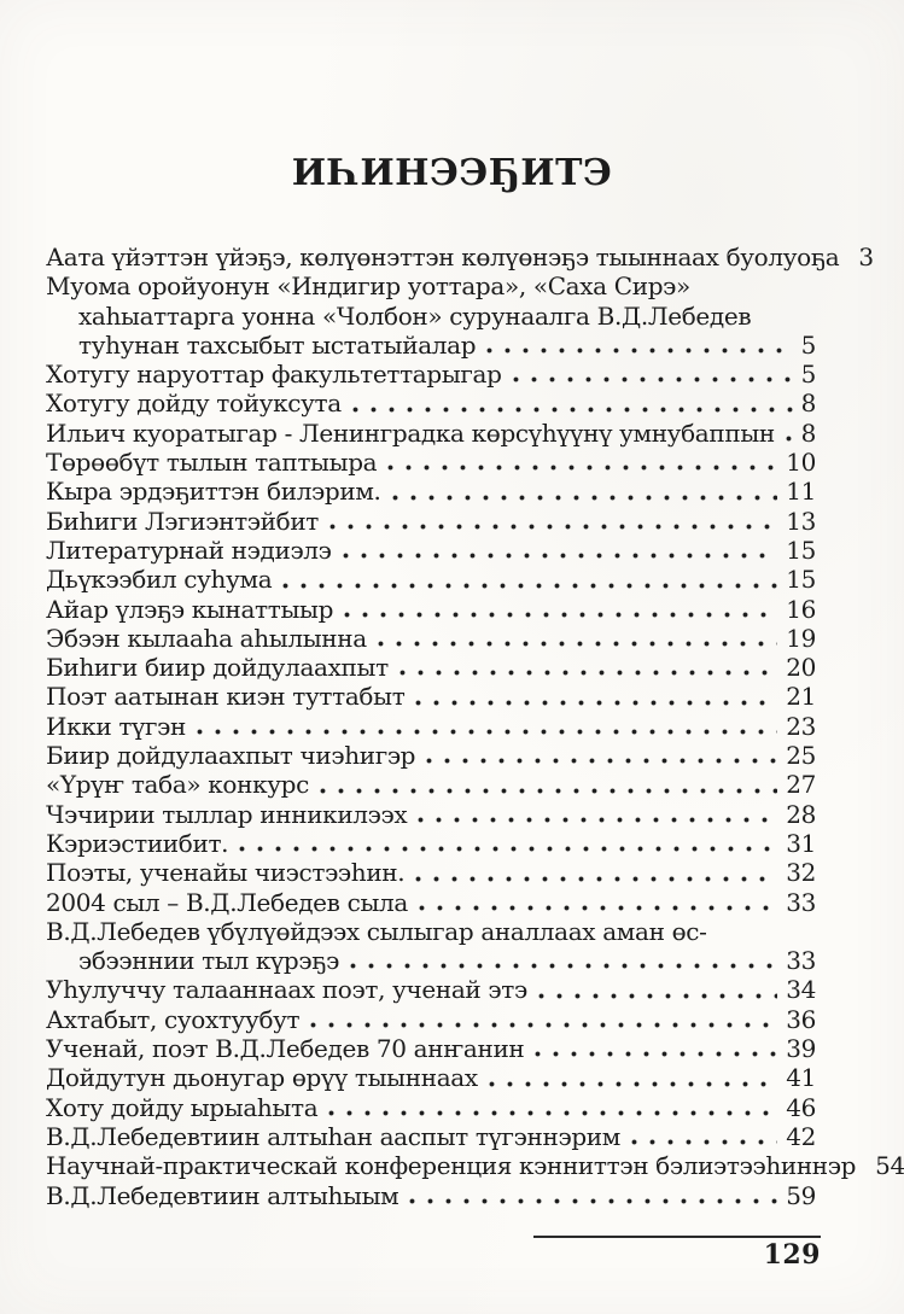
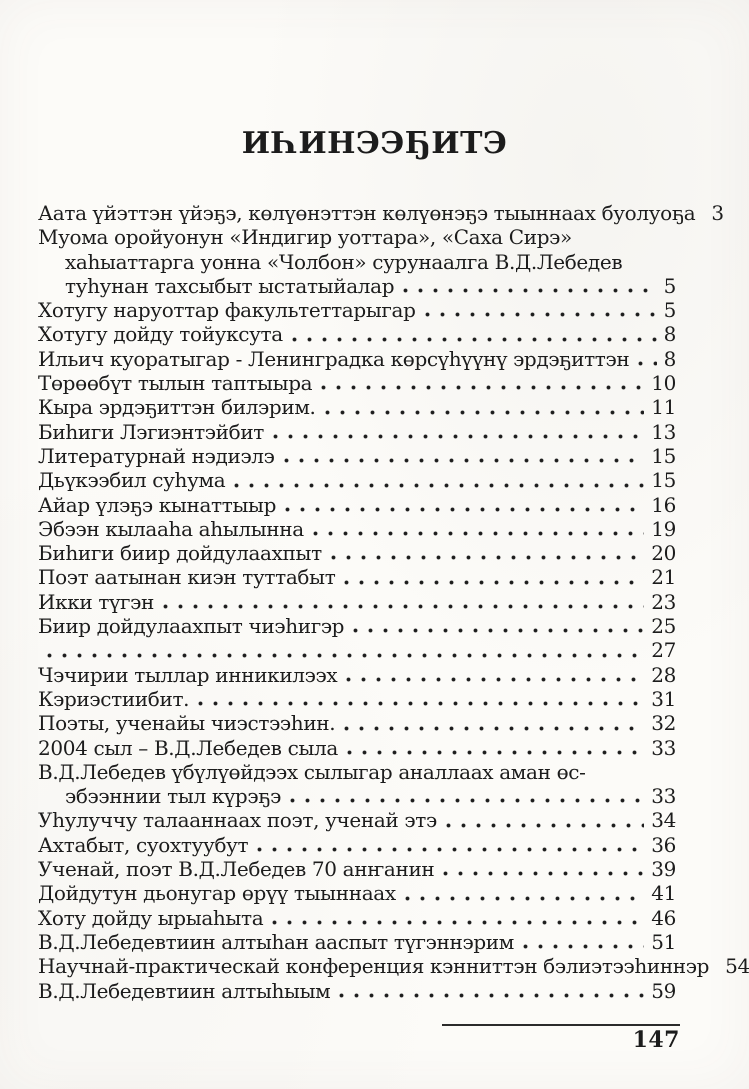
  ИҺИНЭЭҔИТЭ
  Аата үйэттэн үйэҕэ, көлүөнэттэн көлүөнэҕэ тыыннаах буолуоҕа
  3
  Муома оройуонун «Индигир уоттара», «Саха Сирэ»
  хаһыаттарга уонна «Чолбон» сурунаалга В.Д.Лебедев
  туһунан тахсыбыт ыстатыйалар
  5
  Хотугу наруоттар факультеттарыгар
  5
  Хотугу дойду тойуксута
  8
- Ильич куоратыгар - Ленинградка көрсүһүүнү умнубаппын
+ Ильич куоратыгар - Ленинградка көрсүһүүнү эрдэҕиттэн
  8
  Төрөөбүт тылын таптыыра
  10
  Кыра эрдэҕиттэн билэрим.
  11
  Биһиги Лэгиэнтэйбит
  13
  Литературнай нэдиэлэ
  15
  Дьүкээбил суһума
  15
  Айар үлэҕэ кынаттыыр
  16
  Эбээн кылааһа аһылынна
  19
  Биһиги биир дойдулаахпыт
  20
  Поэт аатынан киэн туттабыт
  21
  Икки түгэн
  23
  Биир дойдулаахпыт чиэһигэр
  25
- «Үрүҥ таба» конкурс
  27
  Чэчирии тыллар инникилээх
  28
  Кэриэстиибит.
  31
  Поэты, ученайы чиэстээһин.
  32
  2004 сыл – В.Д.Лебедев сыла
  33
  В.Д.Лебедев үбүлүөйдээх сылыгар аналлаах аман өс-
  эбээннии тыл күрэҕэ
  33
  Уһулуччу талааннаах поэт, ученай этэ
  34
  Ахтабыт, суохтуубут
  36
  Ученай, поэт В.Д.Лебедев 70 анҥанин
  39
  Дойдутун дьонугар өрүү тыыннаах
  41
  Хоту дойду ырыаһыта
  46
  В.Д.Лебедевтиин алтыһан ааспыт түгэннэрим
- 42
+ 51
  Научнай-практическай конференция кэнниттэн бэлиэтээһиннэр
  54
  В.Д.Лебедевтиин алтыһыым
  59
- 129
+ 147
